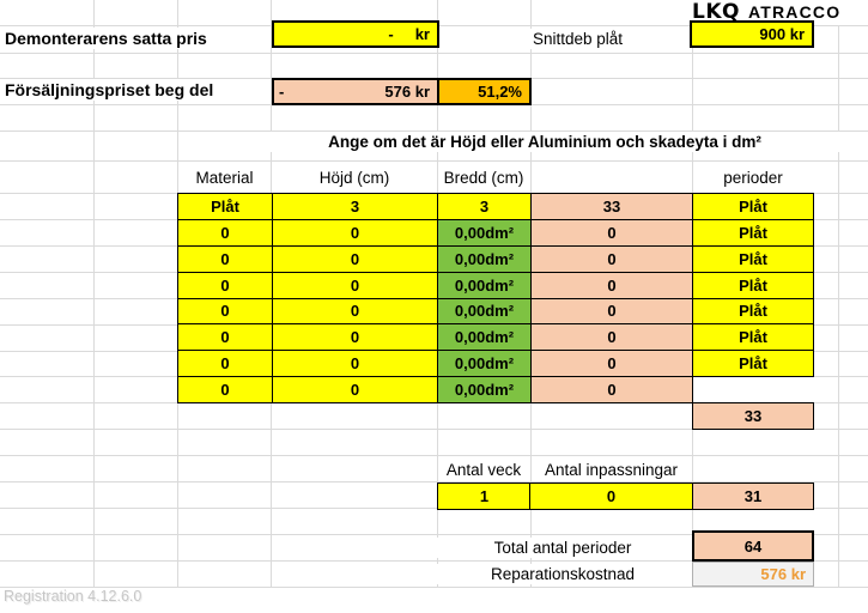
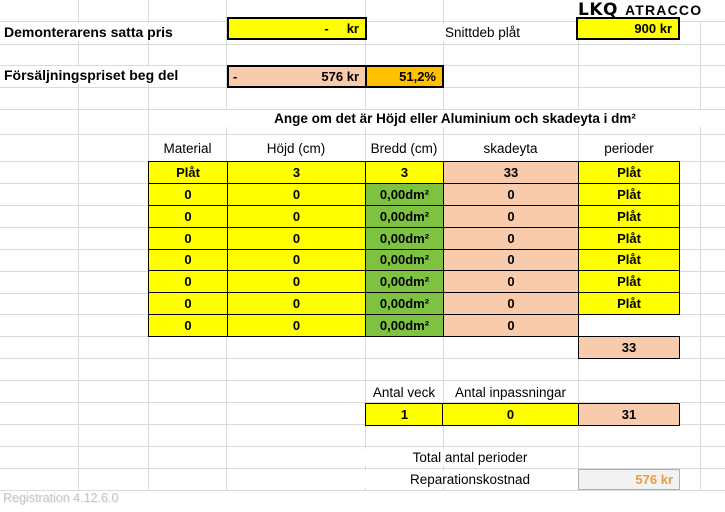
  LKQ
  ATRACCO
  Demonterarens satta pris
  -
  kr
  Snittdeb plåt
  900 kr
  Försäljningspriset beg del
  -
  576 kr
  51,2%
  Ange om det är Höjd eller Aluminium och skadeyta i dm²
  Material
  Höjd (cm)
  Bredd (cm)
+ skadeyta
  perioder
  Plåt
  3
  3
  33
  Plåt
  0
  0
  0,00dm²
  0
  Plåt
  0
  0
  0,00dm²
  0
  Plåt
  0
  0
  0,00dm²
  0
  Plåt
  0
  0
  0,00dm²
  0
  Plåt
  0
  0
  0,00dm²
  0
  Plåt
  0
  0
  0,00dm²
  0
  Plåt
  0
  0
  0,00dm²
  0
  33
  Antal veck
  Antal inpassningar
  1
  0
  31
  Total antal perioder
- 64
  Reparationskostnad
  576 kr
  Registration 4.12.6.0
